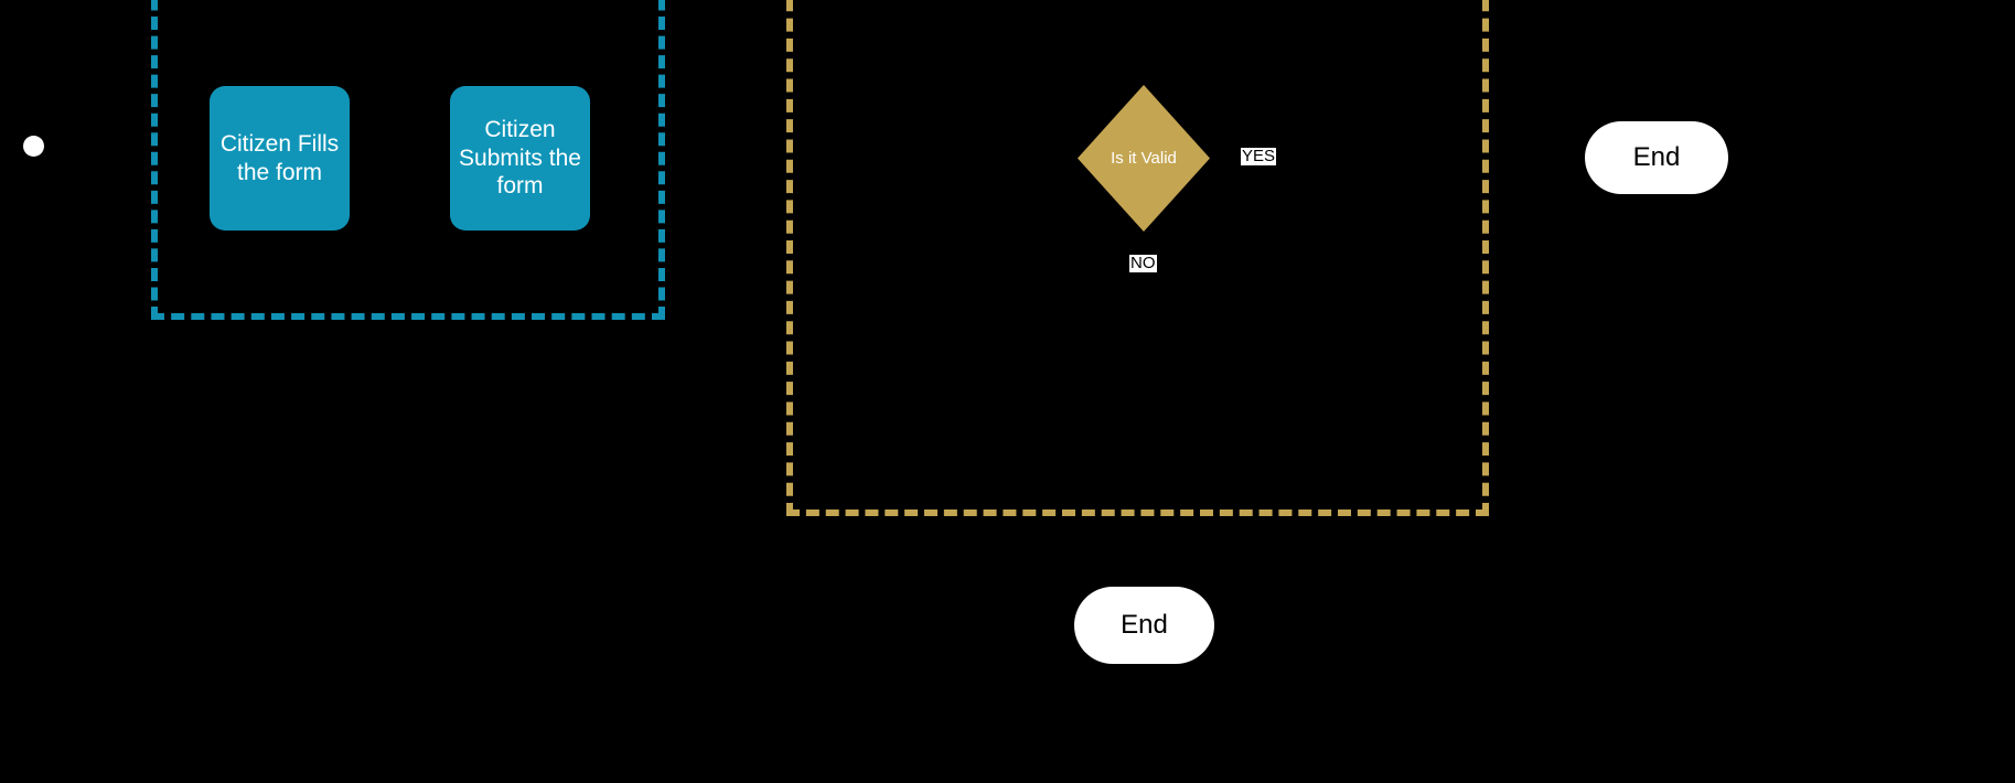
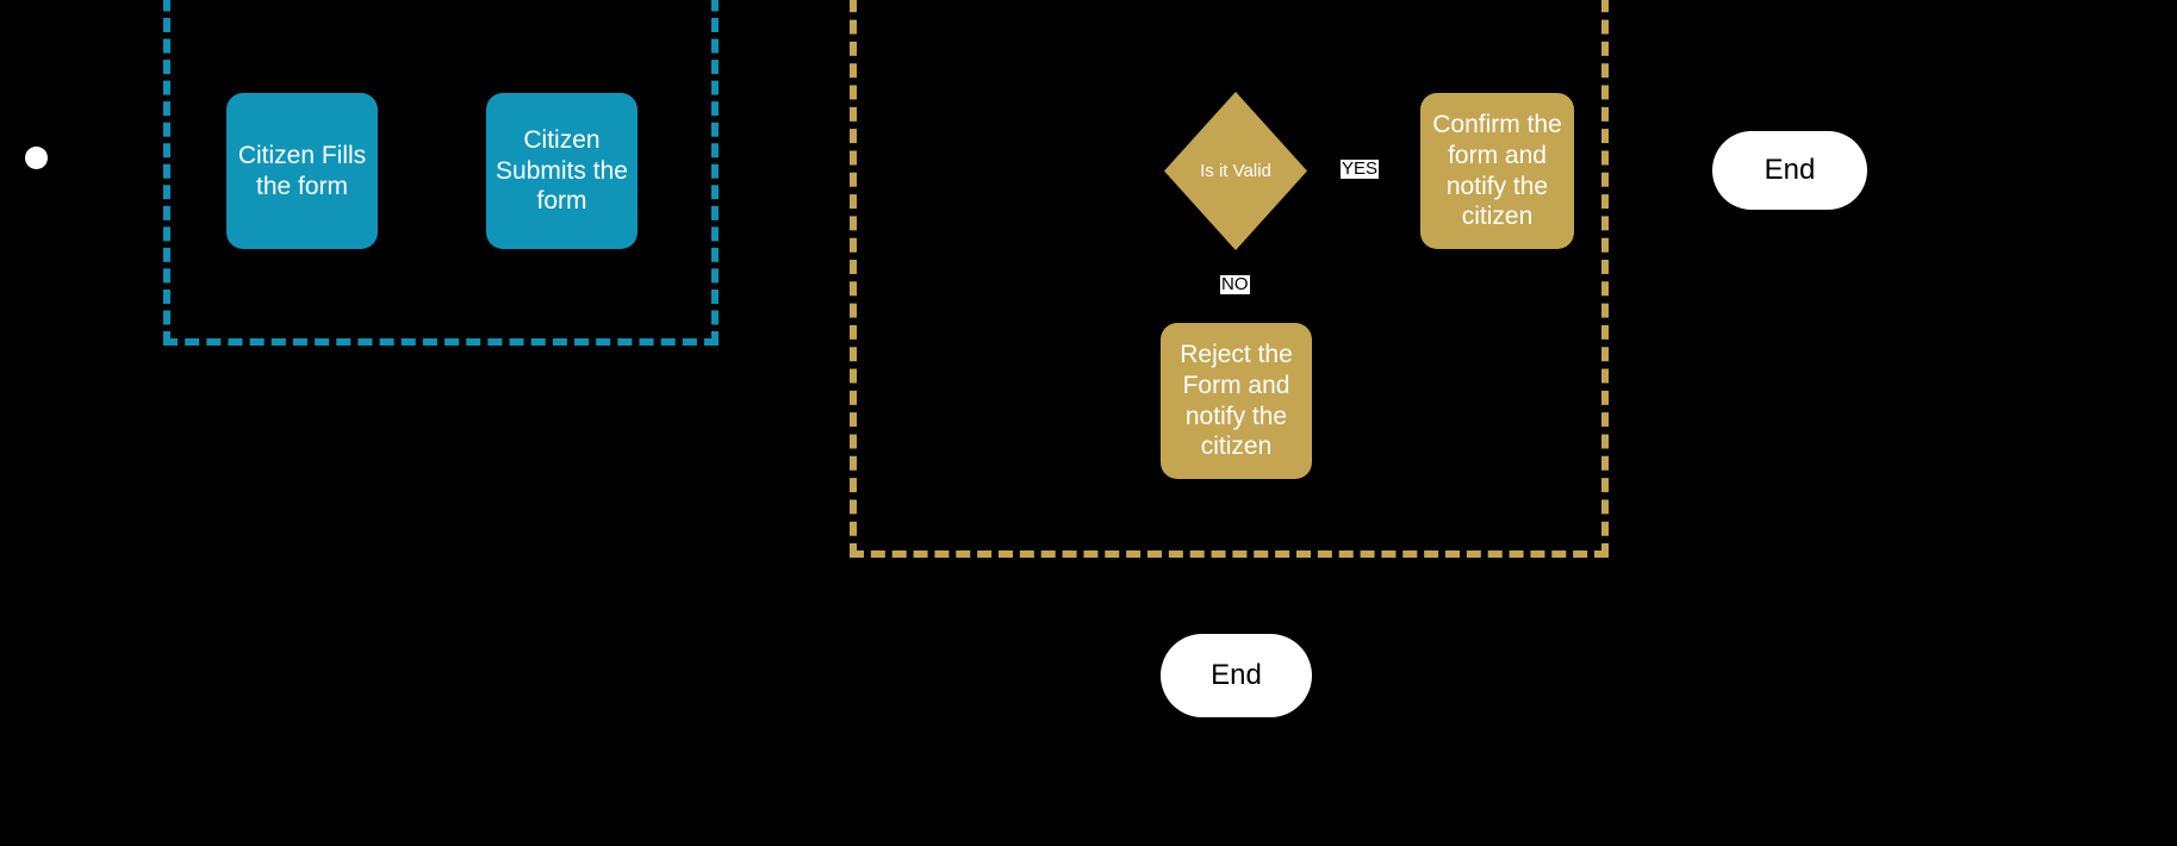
  Citizen Fills the form
  Citizen Submits the form
  Is it Valid
  YES
  NO
+ Confirm the form and notify the citizen
+ Reject the Form and notify the citizen
  End
  End
